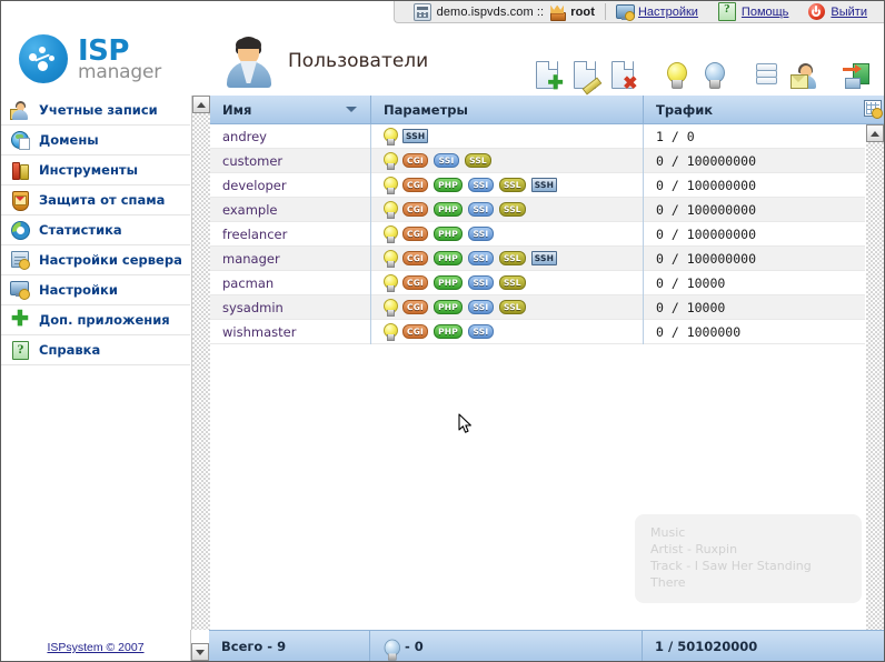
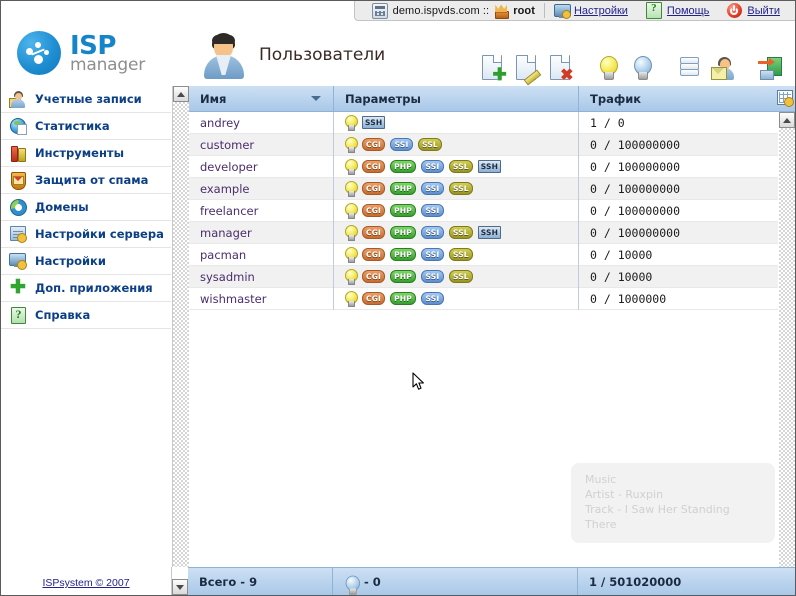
  demo.ispvds.com ::
  root
  Настройки
  Помощь
  Выйти
  ISP
  manager
  Пользователи
  Учетные записи
- Домены
+ Статистика
  Инструменты
  Защита от спама
- Статистика
+ Домены
  Настройки сервера
  Настройки
  Доп. приложения
  Справка
  Имя
  Параметры
  Трафик
  andrey
  SSH
  1 / 0
  customer
  CGI
  SSI
  SSL
  0 / 100000000
  developer
  CGI
  PHP
  SSI
  SSL
  SSH
  0 / 100000000
  example
  CGI
  PHP
  SSI
  SSL
  0 / 100000000
  freelancer
  CGI
  PHP
  SSI
  0 / 100000000
  manager
  CGI
  PHP
  SSI
  SSL
  SSH
  0 / 100000000
  pacman
  CGI
  PHP
  SSI
  SSL
  0 / 10000
  sysadmin
  CGI
  PHP
  SSI
  SSL
  0 / 10000
  wishmaster
  CGI
  PHP
  SSI
  0 / 1000000
  Music
  Artist - Ruxpin
  Track - I Saw Her Standing There
  ISPsystem © 2007
  Всего - 9
  - 0
  1 / 501020000
